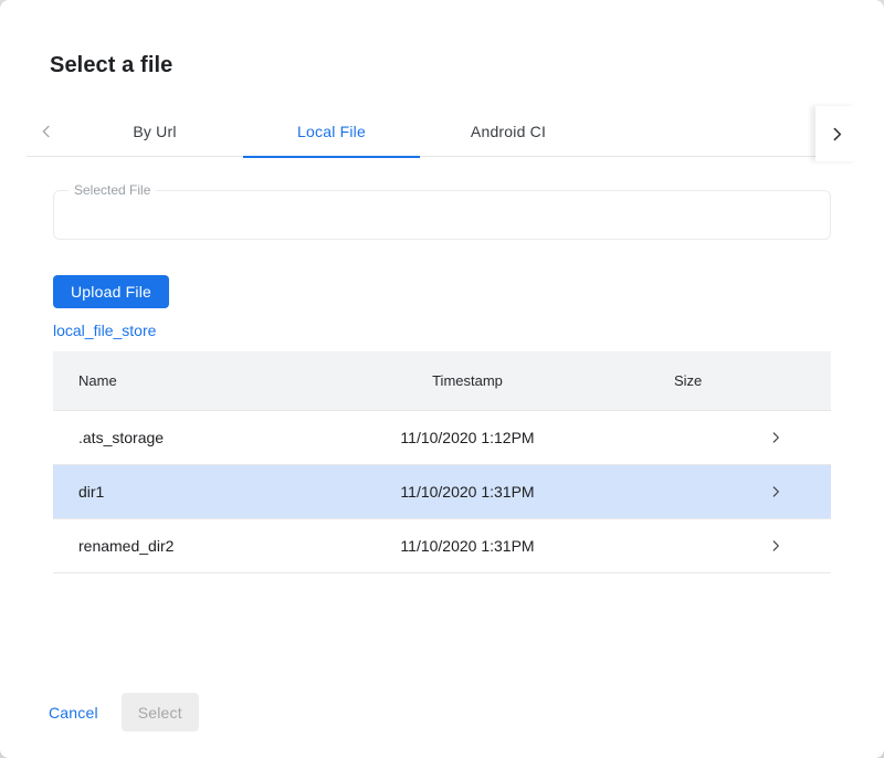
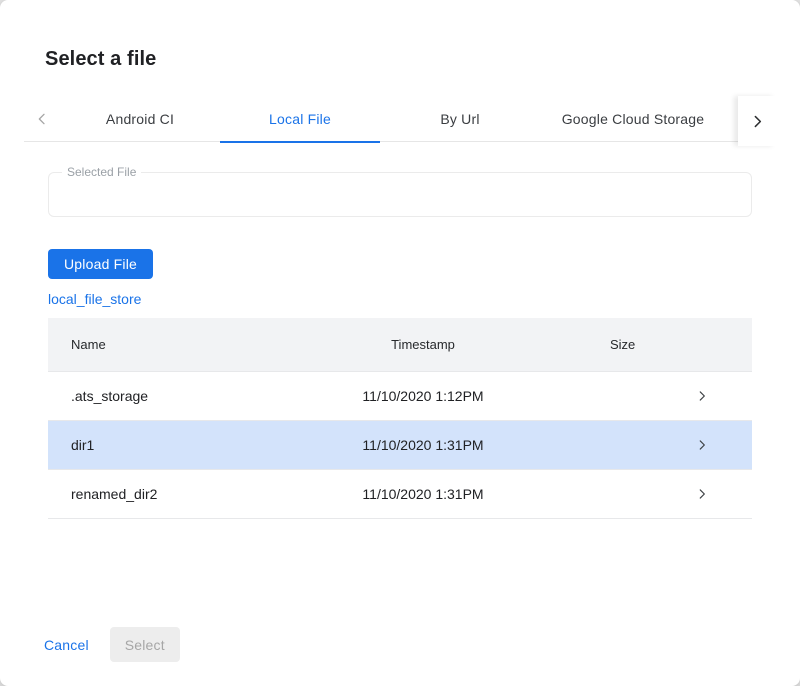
  Select a file
- By Url
+ Android CI
  Local File
- Android CI
+ By Url
+ Google Cloud Storage
  Selected File
  Upload File
  local_file_store
  Name
  Timestamp
  Size
  .ats_storage
  11/10/2020 1:12PM
  dir1
  11/10/2020 1:31PM
  renamed_dir2
  11/10/2020 1:31PM
  Cancel
  Select
